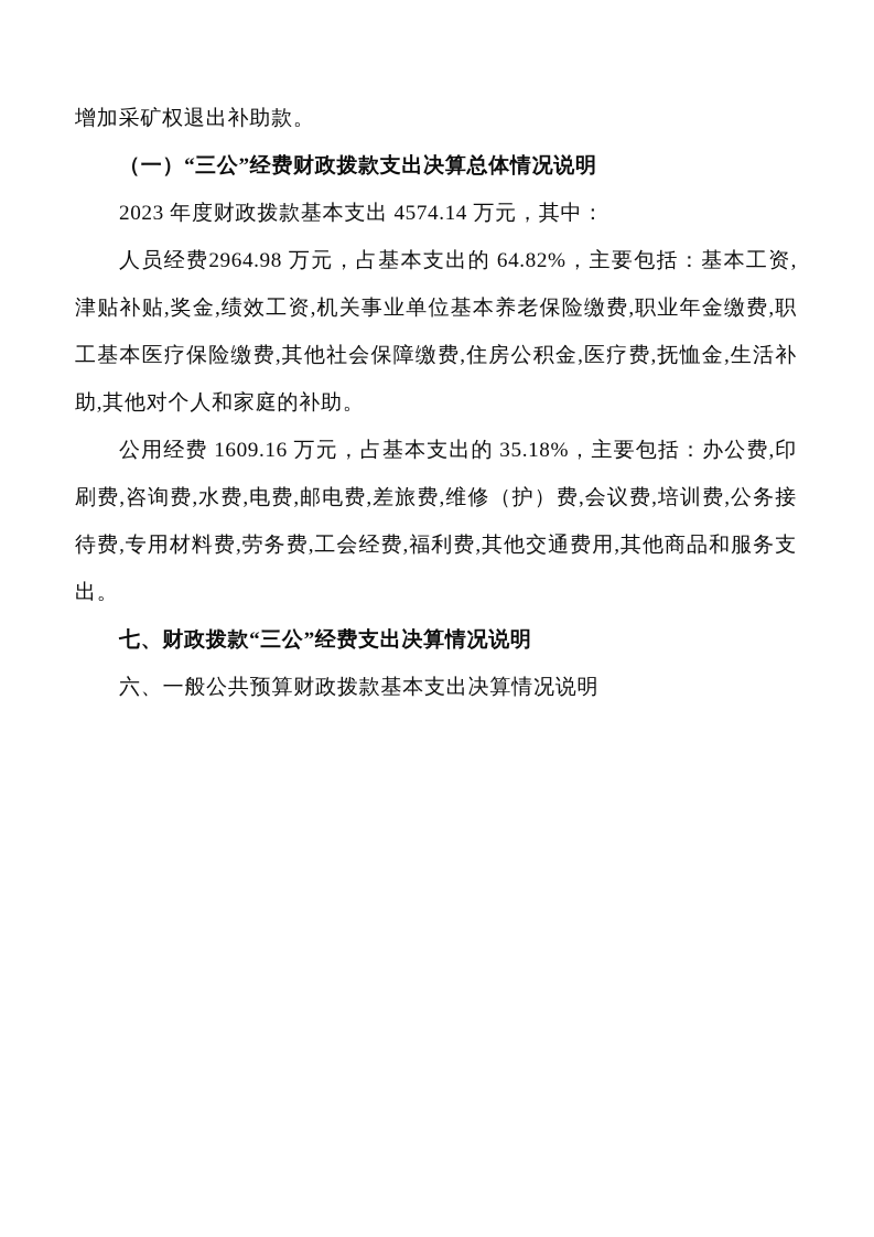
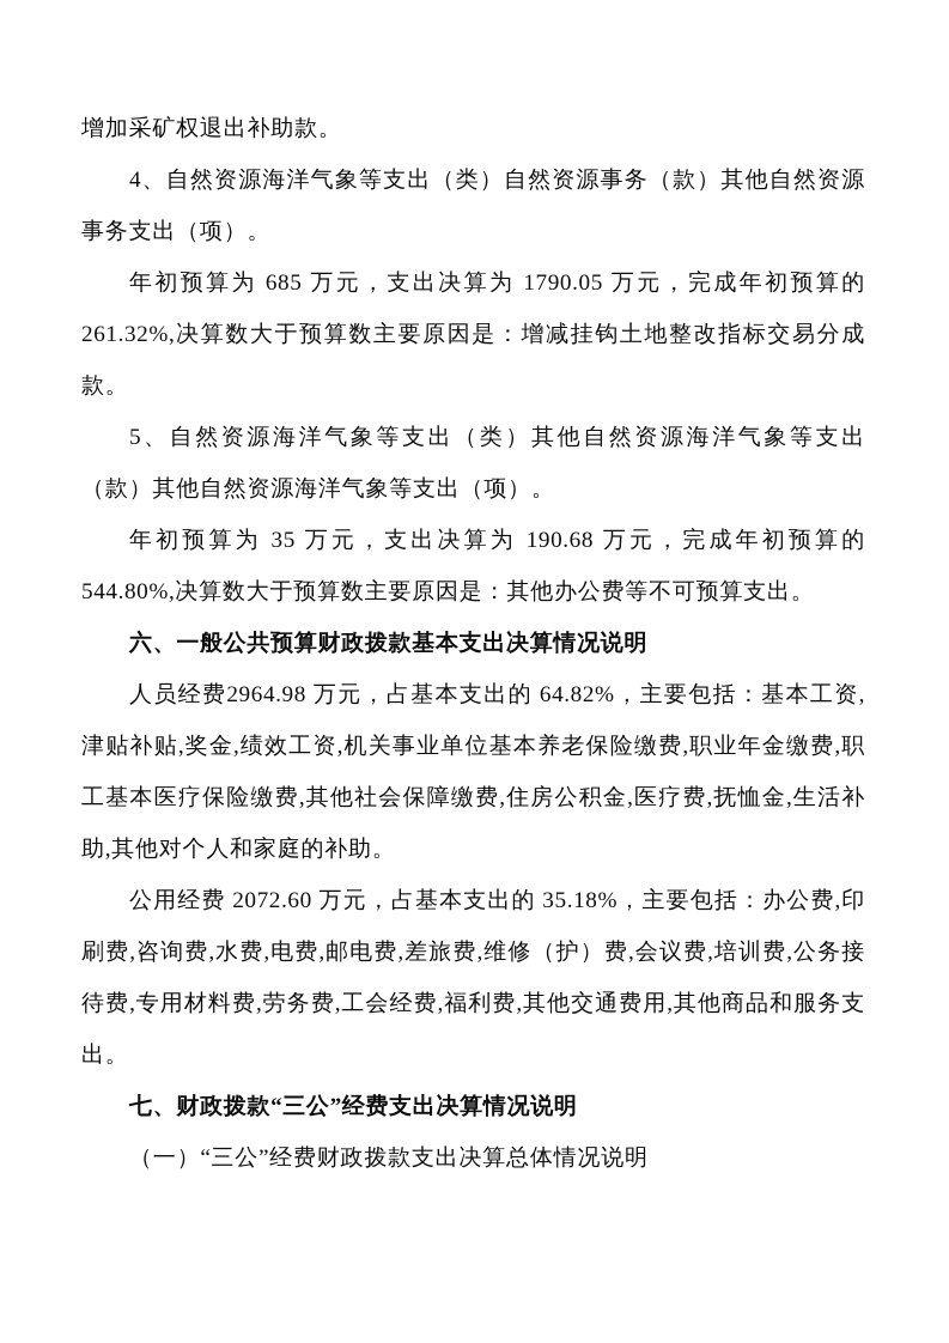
  增加采矿权退出补助款。
+ 4、自然资源海洋气象等支出（类）自然资源事务（款）其他自然资源事务支出（项）。
+ 年初预算为 685 万元，支出决算为 1790.05 万元，完成年初预算的 261.32%,决算数大于预算数主要原因是：增减挂钩土地整改指标交易分成款。
+ 5、自然资源海洋气象等支出（类）其他自然资源海洋气象等支出（款）其他自然资源海洋气象等支出（项）。
+ 年初预算为 35 万元，支出决算为 190.68 万元，完成年初预算的 544.80%,决算数大于预算数主要原因是：其他办公费等不可预算支出。
- （一）“三公”经费财政拨款支出决算总体情况说明
+ 六、一般公共预算财政拨款基本支出决算情况说明
- 2023 年度财政拨款基本支出 4574.14 万元，其中：
  人员经费2964.98 万元，占基本支出的 64.82%，主要包括：基本工资,津贴补贴,奖金,绩效工资,机关事业单位基本养老保险缴费,职业年金缴费,职工基本医疗保险缴费,其他社会保障缴费,住房公积金,医疗费,抚恤金,生活补助,其他对个人和家庭的补助。
- 公用经费 1609.16 万元，占基本支出的 35.18%，主要包括：办公费,印刷费,咨询费,水费,电费,邮电费,差旅费,维修（护）费,会议费,培训费,公务接待费,专用材料费,劳务费,工会经费,福利费,其他交通费用,其他商品和服务支出。
+ 公用经费 2072.60 万元，占基本支出的 35.18%，主要包括：办公费,印刷费,咨询费,水费,电费,邮电费,差旅费,维修（护）费,会议费,培训费,公务接待费,专用材料费,劳务费,工会经费,福利费,其他交通费用,其他商品和服务支出。
  七、财政拨款“三公”经费支出决算情况说明
- 六、一般公共预算财政拨款基本支出决算情况说明
+ （一）“三公”经费财政拨款支出决算总体情况说明
